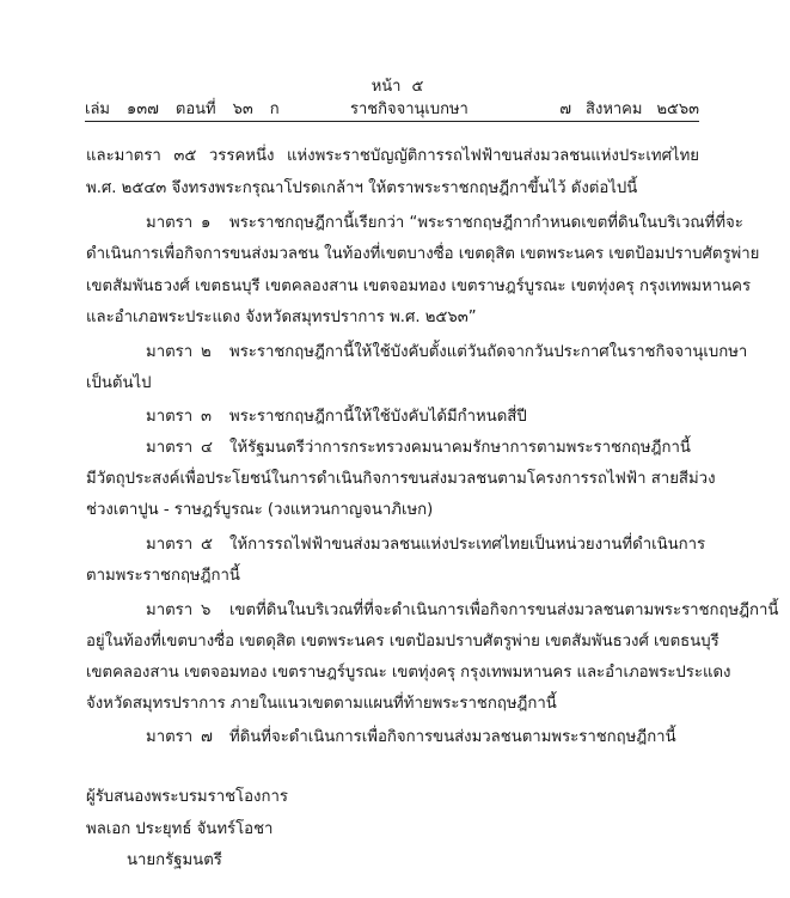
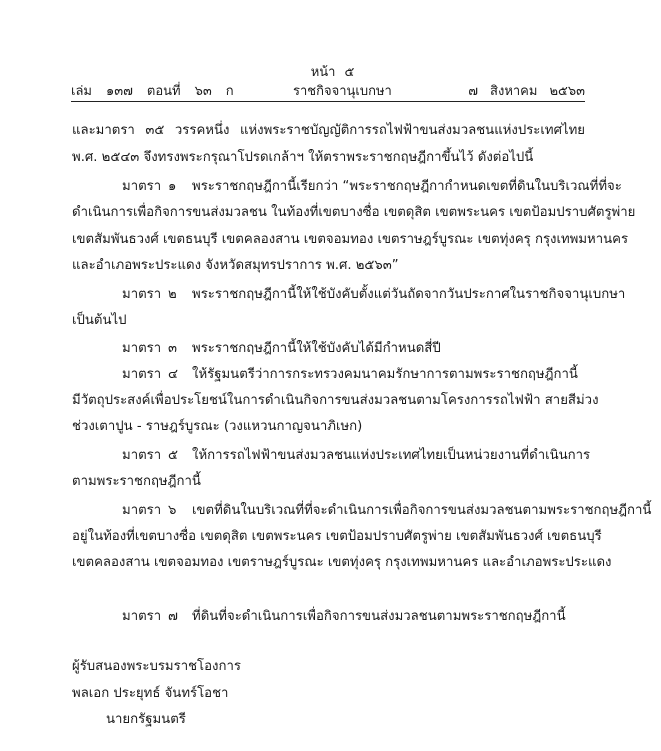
  หน้า ๕
  เล่ม ๑๓๗ ตอนที่ ๖๓ ก
  ราชกิจจานุเบกษา
  ๗ สิงหาคม ๒๕๖๓
  และมาตรา ๓๕ วรรคหนึ่ง แห่งพระราชบัญญัติการรถไฟฟ้าขนส่งมวลชนแห่งประเทศไทย
  พ.ศ. ๒๕๔๓ จึงทรงพระกรุณาโปรดเกล้าฯ ให้ตราพระราชกฤษฎีกาขึ้นไว้ ดังต่อไปนี้
  มาตรา ๑ พระราชกฤษฎีกานี้เรียกว่า “พระราชกฤษฎีกากำหนดเขตที่ดินในบริเวณที่ที่จะ
  ดำเนินการเพื่อกิจการขนส่งมวลชน ในท้องที่เขตบางซื่อ เขตดุสิต เขตพระนคร เขตป้อมปราบศัตรูพ่าย
  เขตสัมพันธวงศ์ เขตธนบุรี เขตคลองสาน เขตจอมทอง เขตราษฎร์บูรณะ เขตทุ่งครุ กรุงเทพมหานคร
  และอำเภอพระประแดง จังหวัดสมุทรปราการ พ.ศ. ๒๕๖๓”
  มาตรา ๒ พระราชกฤษฎีกานี้ให้ใช้บังคับตั้งแต่วันถัดจากวันประกาศในราชกิจจานุเบกษา
  เป็นต้นไป
  มาตรา ๓ พระราชกฤษฎีกานี้ให้ใช้บังคับได้มีกำหนดสี่ปี
  มาตรา ๔ ให้รัฐมนตรีว่าการกระทรวงคมนาคมรักษาการตามพระราชกฤษฎีกานี้
  มีวัตถุประสงค์เพื่อประโยชน์ในการดำเนินกิจการขนส่งมวลชนตามโครงการรถไฟฟ้า สายสีม่วง
  ช่วงเตาปูน - ราษฎร์บูรณะ (วงแหวนกาญจนาภิเษก)
  มาตรา ๕ ให้การรถไฟฟ้าขนส่งมวลชนแห่งประเทศไทยเป็นหน่วยงานที่ดำเนินการ
  ตามพระราชกฤษฎีกานี้
  มาตรา ๖ เขตที่ดินในบริเวณที่ที่จะดำเนินการเพื่อกิจการขนส่งมวลชนตามพระราชกฤษฎีกานี้
  อยู่ในท้องที่เขตบางซื่อ เขตดุสิต เขตพระนคร เขตป้อมปราบศัตรูพ่าย เขตสัมพันธวงศ์ เขตธนบุรี
  เขตคลองสาน เขตจอมทอง เขตราษฎร์บูรณะ เขตทุ่งครุ กรุงเทพมหานคร และอำเภอพระประแดง
- จังหวัดสมุทรปราการ ภายในแนวเขตตามแผนที่ท้ายพระราชกฤษฎีกานี้
  มาตรา ๗ ที่ดินที่จะดำเนินการเพื่อกิจการขนส่งมวลชนตามพระราชกฤษฎีกานี้
  ผู้รับสนองพระบรมราชโองการ
  พลเอก ประยุทธ์ จันทร์โอชา
  นายกรัฐมนตรี
